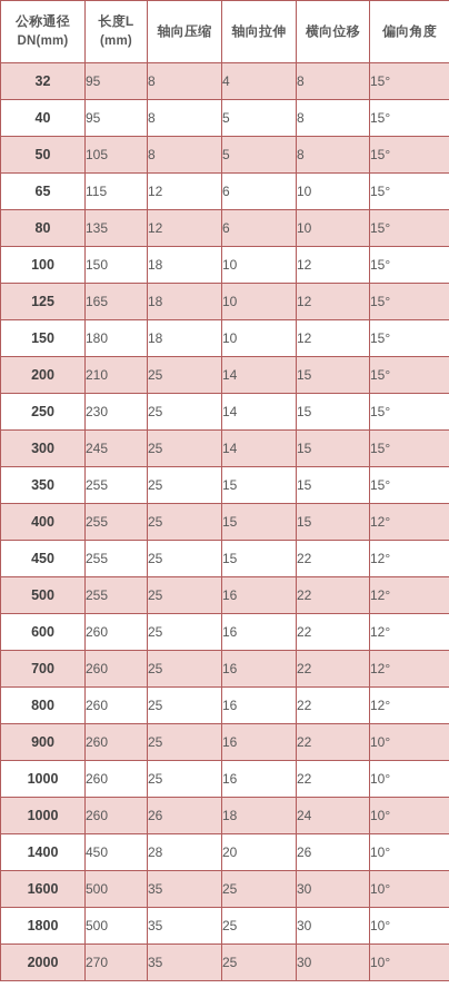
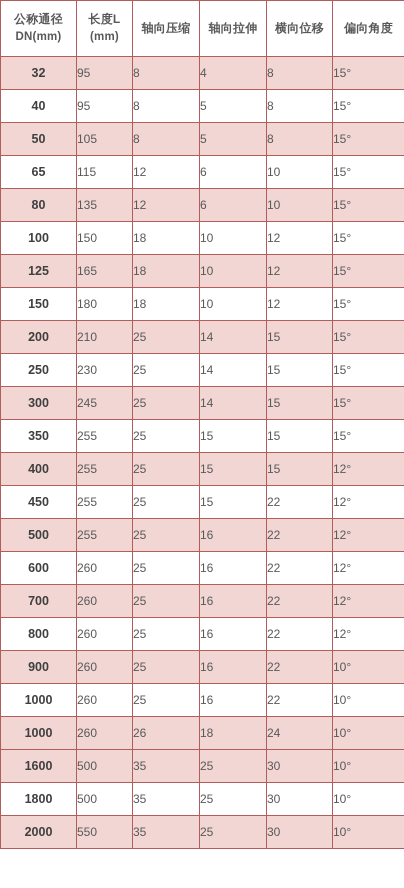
  公称通径DN(mm)	长度L(mm)	轴向压缩	轴向拉伸	横向位移	偏向角度
  32	95	8	4	8	15°
  40	95	8	5	8	15°
  50	105	8	5	8	15°
  65	115	12	6	10	15°
  80	135	12	6	10	15°
  100	150	18	10	12	15°
  125	165	18	10	12	15°
  150	180	18	10	12	15°
  200	210	25	14	15	15°
  250	230	25	14	15	15°
  300	245	25	14	15	15°
  350	255	25	15	15	15°
  400	255	25	15	15	12°
  450	255	25	15	22	12°
  500	255	25	16	22	12°
  600	260	25	16	22	12°
  700	260	25	16	22	12°
  800	260	25	16	22	12°
  900	260	25	16	22	10°
  1000	260	25	16	22	10°
  1000	260	26	18	24	10°
- 1400	450	28	20	26	10°
  1600	500	35	25	30	10°
  1800	500	35	25	30	10°
- 2000	270	35	25	30	10°
+ 2000	550	35	25	30	10°
